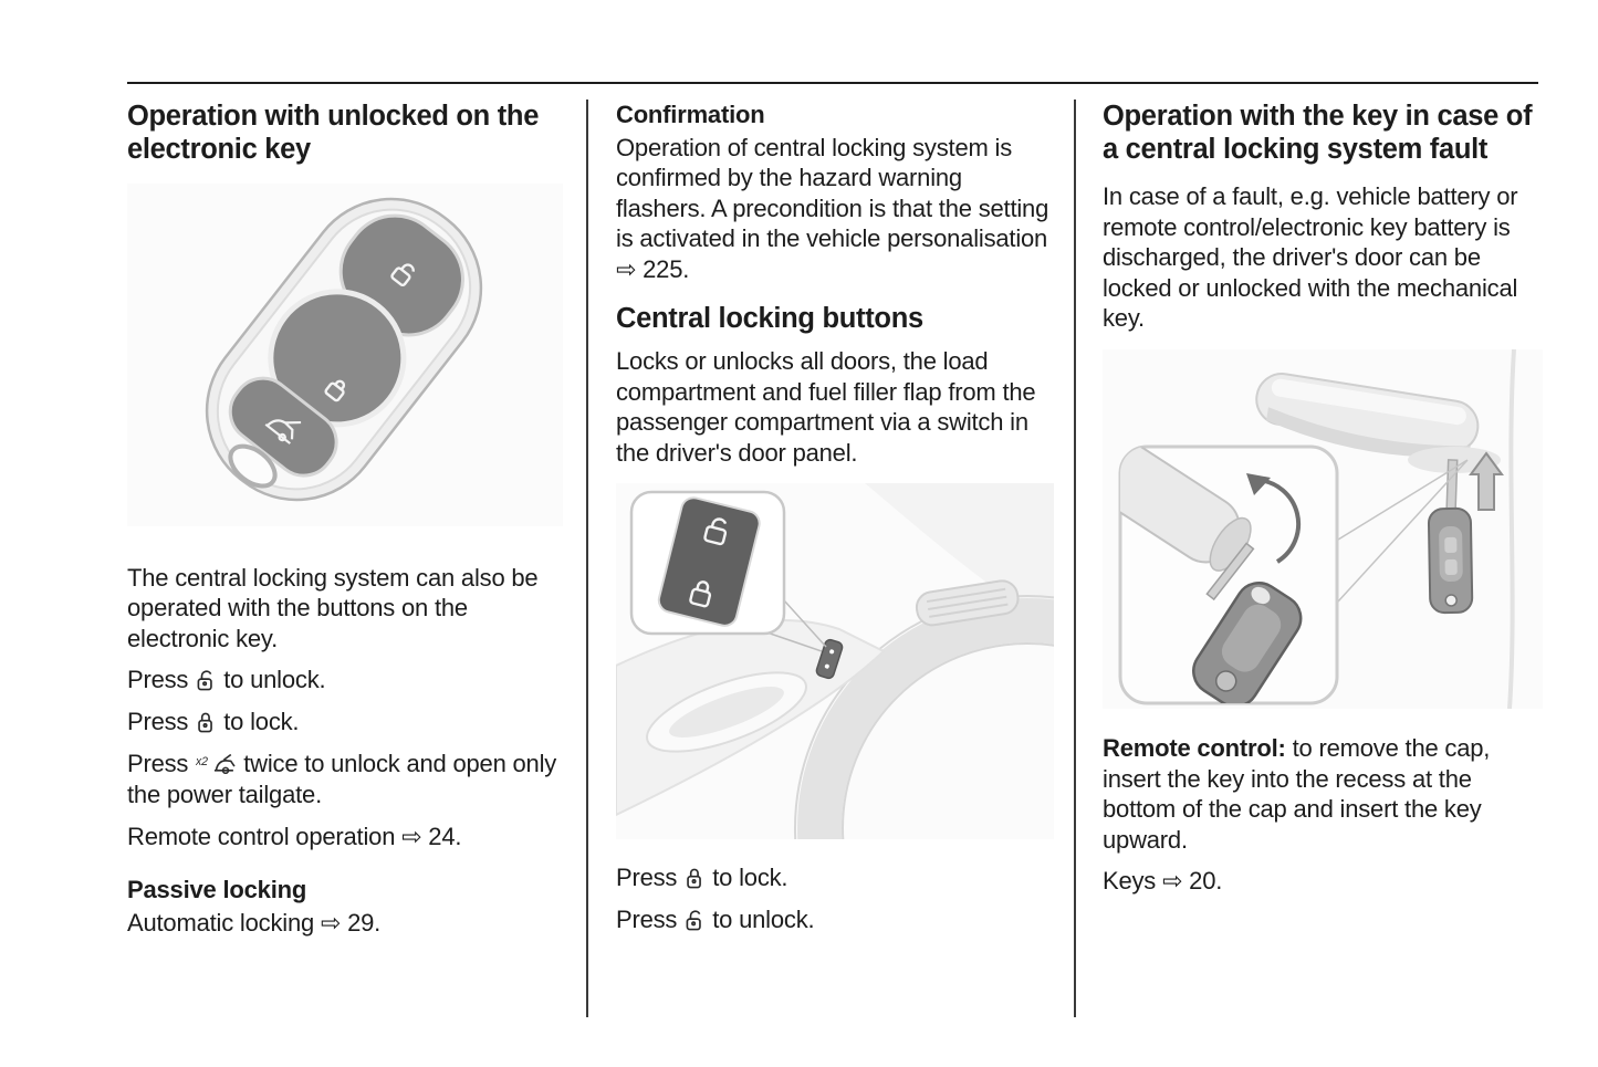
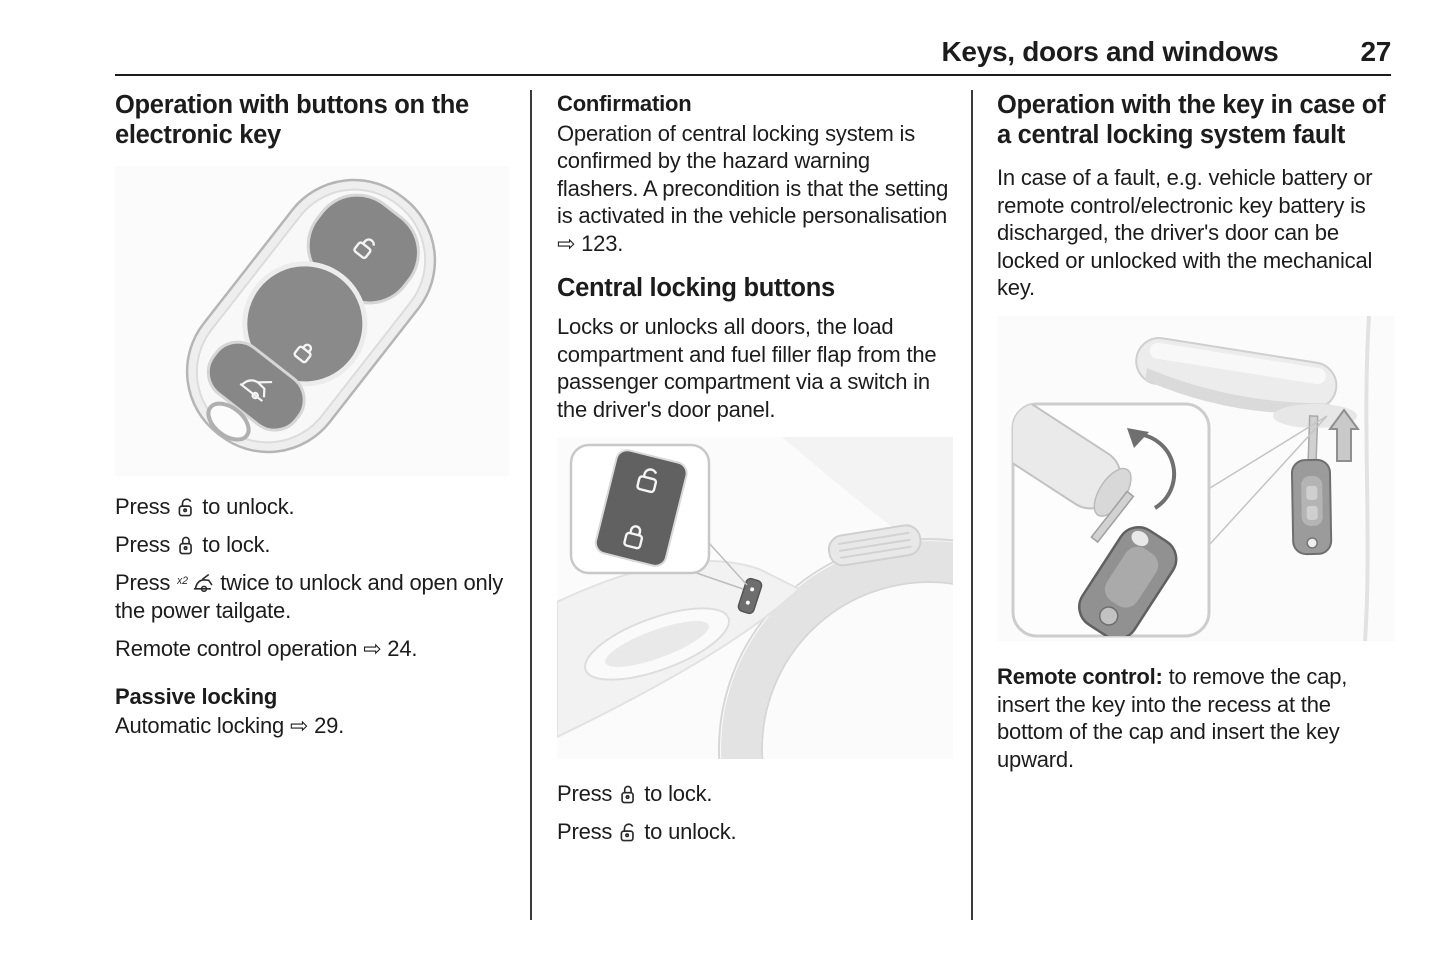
+ Keys, doors and windows
+ 27
- Operation with unlocked on the
+ Operation with buttons on the
  electronic key
- The central locking system can also be operated with the buttons on the electronic key.
  Press to unlock.
  Press to lock.
  Press
  x2
  twice to unlock and open only the power tailgate.
  Remote control operation ⇨ 24.
  Passive locking
  Automatic locking ⇨ 29.
  Confirmation
- Operation of central locking system is confirmed by the hazard warning flashers. A precondition is that the setting is activated in the vehicle personalisation ⇨ 225.
+ Operation of central locking system is confirmed by the hazard warning flashers. A precondition is that the setting is activated in the vehicle personalisation ⇨ 123.
  Central locking buttons
  Locks or unlocks all doors, the load compartment and fuel filler flap from the passenger compartment via a switch in the driver's door panel.
  Press to lock.
  Press to unlock.
  Operation with the key in case of
  a central locking system fault
  In case of a fault, e.g. vehicle battery or remote control/electronic key battery is discharged, the driver's door can be locked or unlocked with the mechanical key.
  Remote control: to remove the cap, insert the key into the recess at the bottom of the cap and insert the key upward.
- Keys ⇨ 20.
